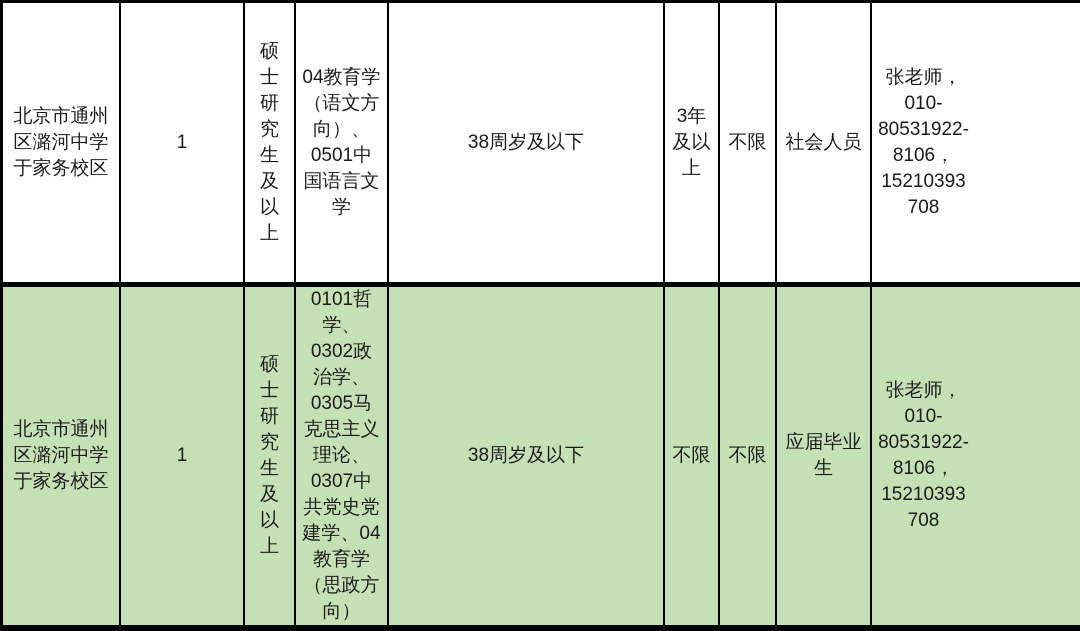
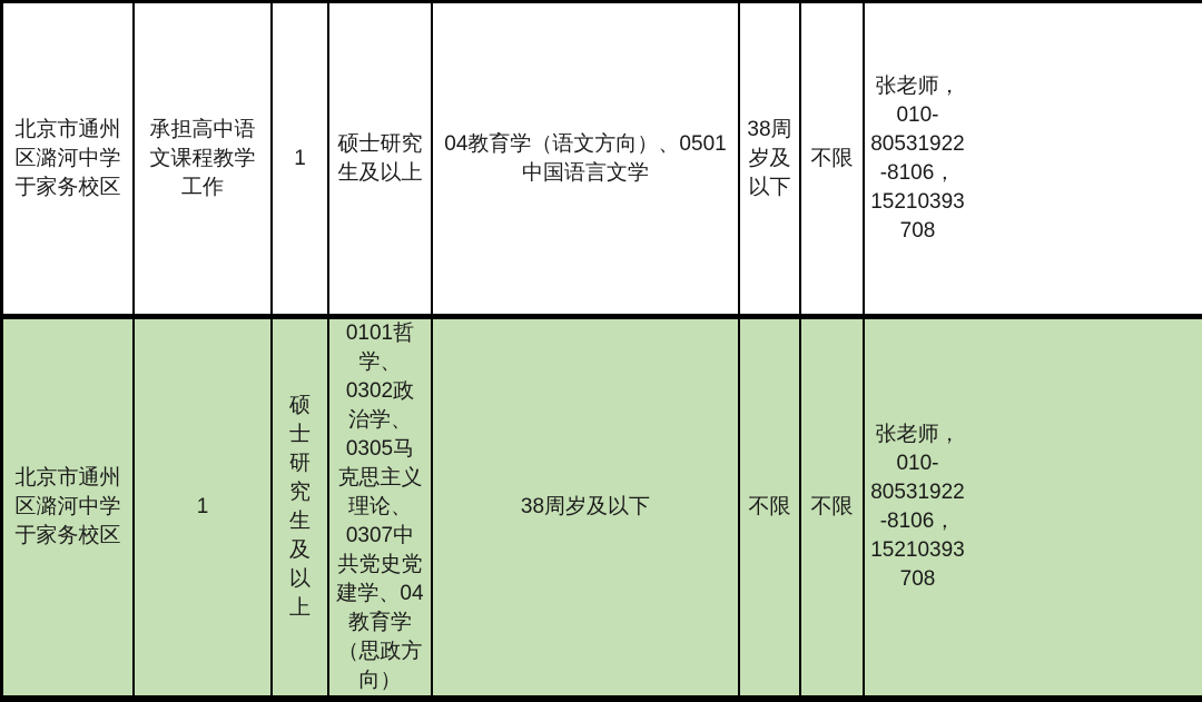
  北京市通州区潞河中学于家务校区
+ 承担高中语文课程教学工作
  1
  硕士研究生及以上
  04教育学（语文方向）、0501中国语言文学
  38周岁及以下
- 3年及以上
  不限
- 社会人员
  张老师，010-80531922-8106，15210393708
  北京市通州区潞河中学于家务校区
  1
  硕士研究生及以上
  0101哲学、0302政治学、0305马克思主义理论、0307中共党史党建学、04教育学（思政方向）
  38周岁及以下
  不限
  不限
- 应届毕业生
  张老师，010-80531922-8106，15210393708
